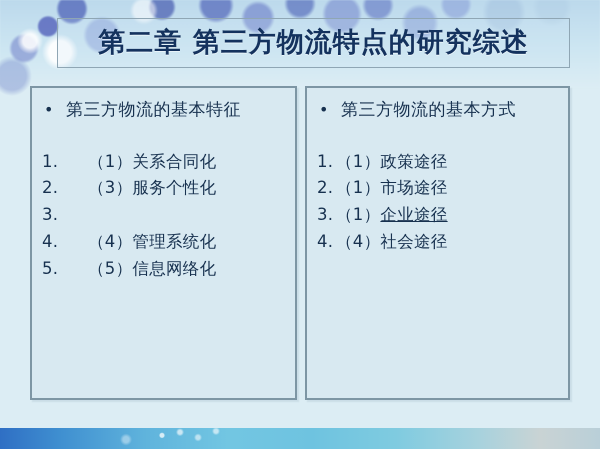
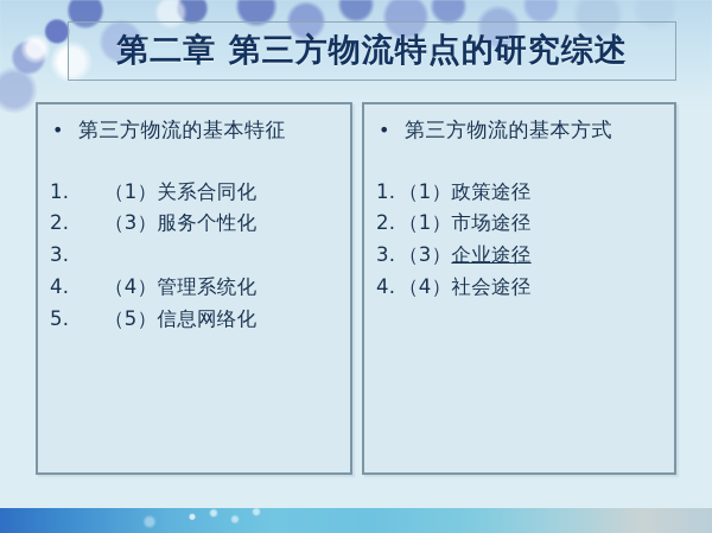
  第二章 第三方物流特点的研究综述
  •
  第三方物流的基本特征
  1.
  （1）关系合同化
  2.
  （3）服务个性化
  3.
  4.
  （4）管理系统化
  5.
  （5）信息网络化
  •
  第三方物流的基本方式
  1.
  （1）政策途径
  2.
  （1）市场途径
  3.
- （1）企业途径
+ （3）企业途径
  4.
  （4）社会途径
